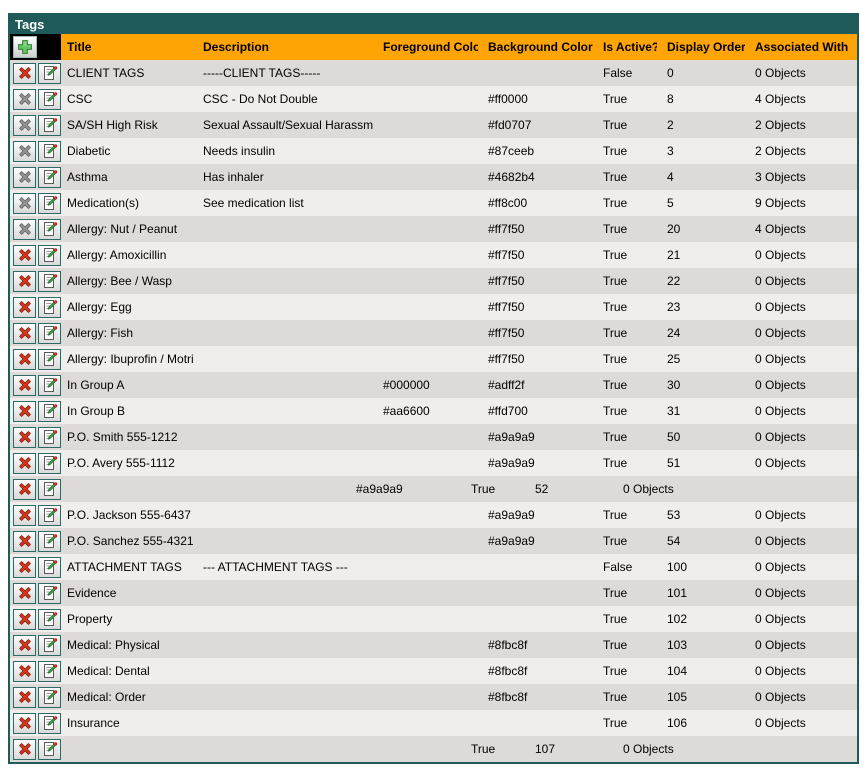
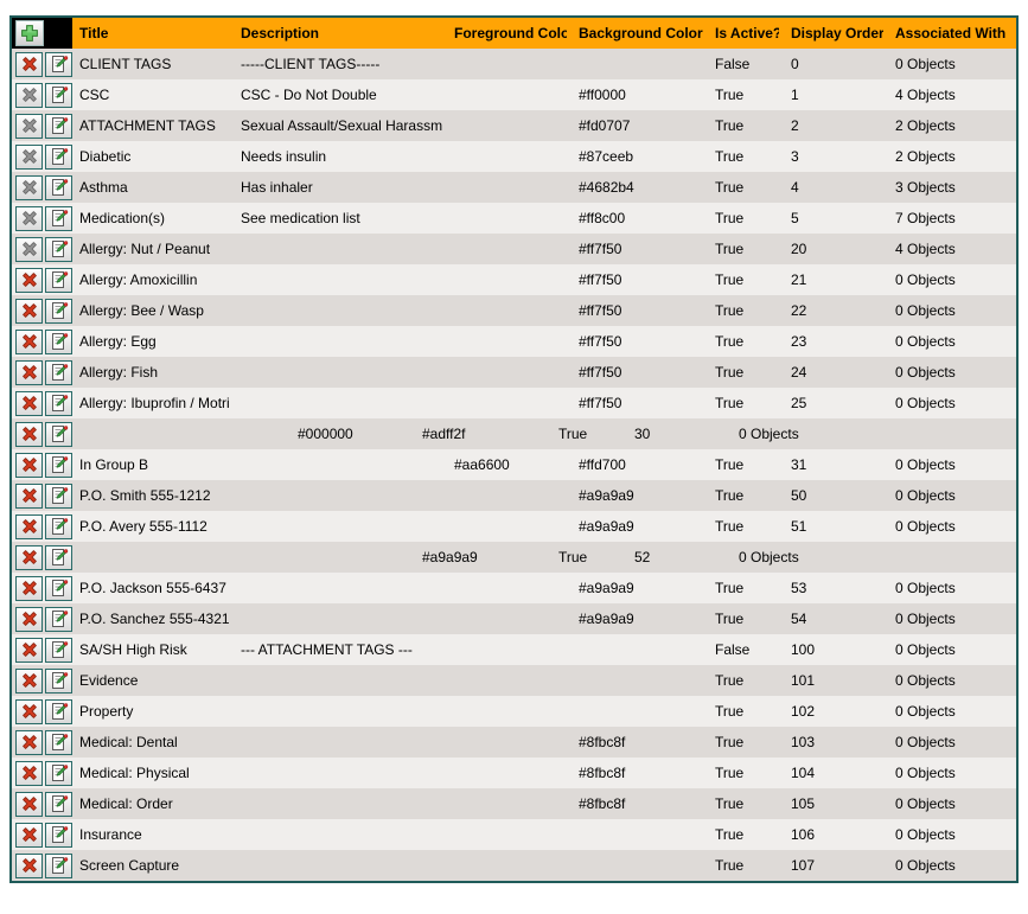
- Tags
  Title
  Description
  Foreground Colo
  Background Color
  Is Active?
  Display Order
  Associated With
  CLIENT TAGS
  -----CLIENT TAGS-----
  False
  0
  0 Objects
  CSC
  CSC - Do Not Double
  #ff0000
  True
- 8
+ 1
  4 Objects
- SA/SH High Risk
+ ATTACHMENT TAGS
  Sexual Assault/Sexual Harassm
  #fd0707
  True
  2
  2 Objects
  Diabetic
  Needs insulin
  #87ceeb
  True
  3
  2 Objects
  Asthma
  Has inhaler
  #4682b4
  True
  4
  3 Objects
  Medication(s)
  See medication list
  #ff8c00
  True
  5
- 9 Objects
+ 7 Objects
  Allergy: Nut / Peanut
  #ff7f50
  True
  20
  4 Objects
  Allergy: Amoxicillin
  #ff7f50
  True
  21
  0 Objects
  Allergy: Bee / Wasp
  #ff7f50
  True
  22
  0 Objects
  Allergy: Egg
  #ff7f50
  True
  23
  0 Objects
  Allergy: Fish
  #ff7f50
  True
  24
  0 Objects
  Allergy: Ibuprofin / Motri
  #ff7f50
  True
  25
  0 Objects
- In Group A
  #000000
  #adff2f
  True
  30
  0 Objects
  In Group B
  #aa6600
  #ffd700
  True
  31
  0 Objects
  P.O. Smith 555-1212
  #a9a9a9
  True
  50
  0 Objects
  P.O. Avery 555-1112
  #a9a9a9
  True
  51
  0 Objects
  #a9a9a9
  True
  52
  0 Objects
  P.O. Jackson 555-6437
  #a9a9a9
  True
  53
  0 Objects
  P.O. Sanchez 555-4321
  #a9a9a9
  True
  54
  0 Objects
- ATTACHMENT TAGS
+ SA/SH High Risk
  --- ATTACHMENT TAGS ---
  False
  100
  0 Objects
  Evidence
  True
  101
  0 Objects
  Property
  True
  102
  0 Objects
- Medical: Physical
+ Medical: Dental
  #8fbc8f
  True
  103
  0 Objects
- Medical: Dental
+ Medical: Physical
  #8fbc8f
  True
  104
  0 Objects
  Medical: Order
  #8fbc8f
  True
  105
  0 Objects
  Insurance
  True
  106
  0 Objects
+ Screen Capture
  True
  107
  0 Objects
